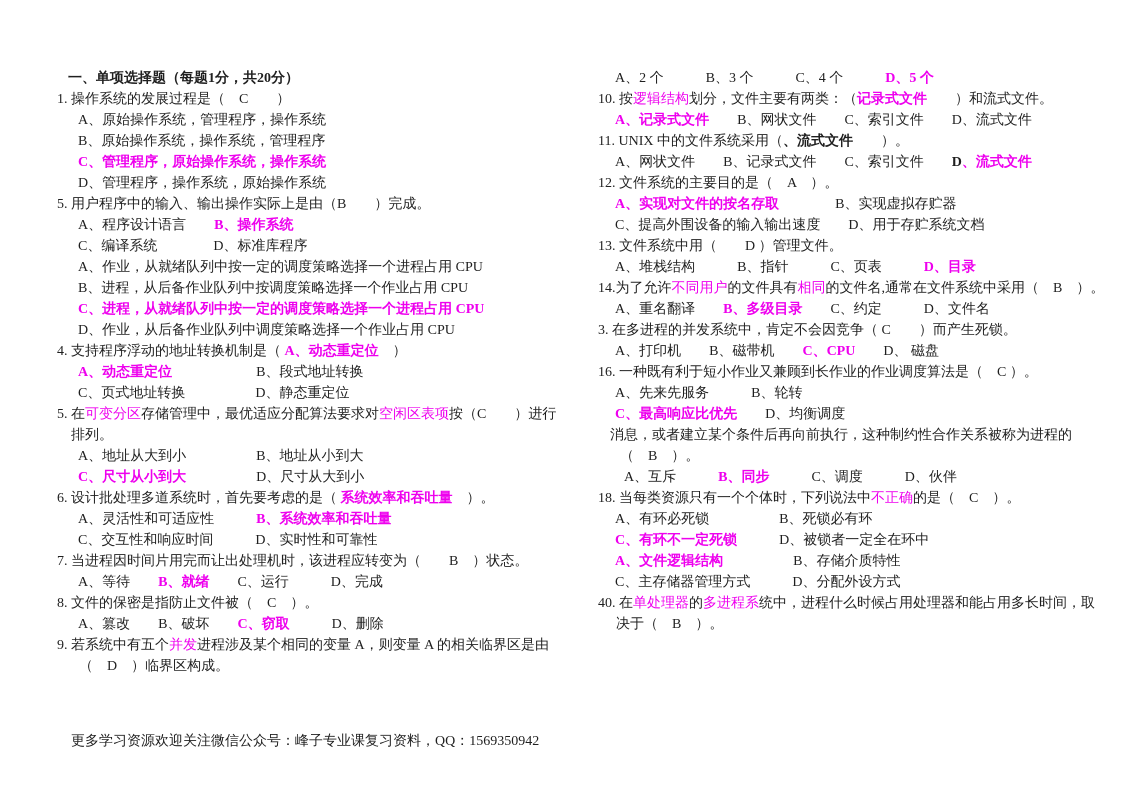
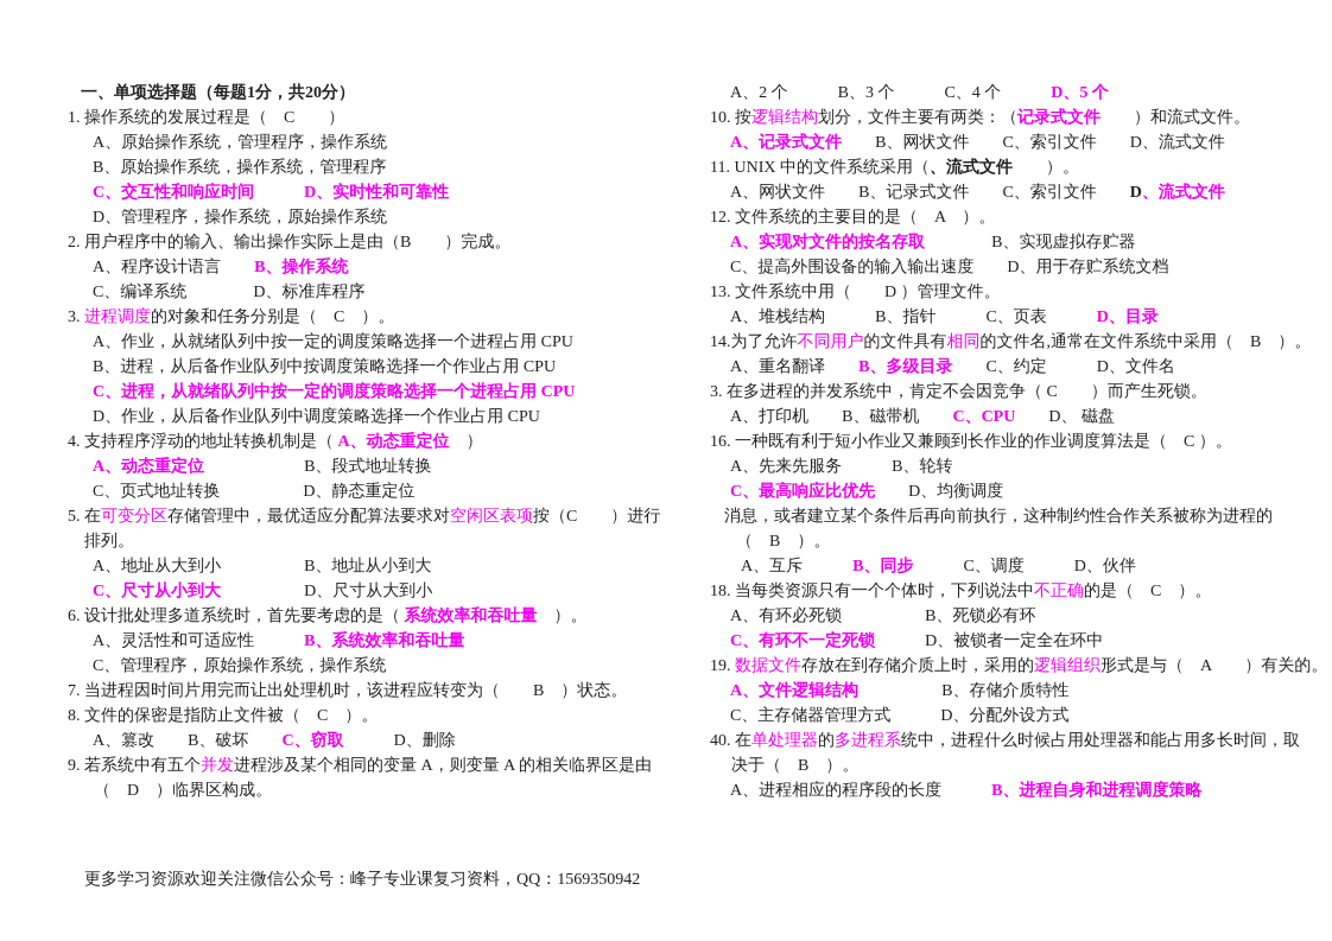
  一、单项选择题（每题1分，共20分）
  1. 操作系统的发展过程是（ C ）
  A、原始操作系统，管理程序，操作系统
  B、原始操作系统，操作系统，管理程序
- C、管理程序，原始操作系统，操作系统
+ C、交互性和响应时间 D、实时性和可靠性
  D、管理程序，操作系统，原始操作系统
- 5. 用户程序中的输入、输出操作实际上是由（B ）完成。
+ 2. 用户程序中的输入、输出操作实际上是由（B ）完成。
  A、程序设计语言 B、操作系统
  C、编译系统 D、标准库程序
+ 3. 进程调度的对象和任务分别是（ C ）。
  A、作业，从就绪队列中按一定的调度策略选择一个进程占用 CPU
  B、进程，从后备作业队列中按调度策略选择一个作业占用 CPU
  C、进程，从就绪队列中按一定的调度策略选择一个进程占用 CPU
  D、作业，从后备作业队列中调度策略选择一个作业占用 CPU
  4. 支持程序浮动的地址转换机制是（ A、动态重定位 ）
  A、动态重定位 B、段式地址转换
  C、页式地址转换 D、静态重定位
  5. 在可变分区存储管理中，最优适应分配算法要求对空闲区表项按（C ）进行
  排列。
  A、地址从大到小 B、地址从小到大
  C、尺寸从小到大 D、尺寸从大到小
  6. 设计批处理多道系统时，首先要考虑的是（ 系统效率和吞吐量 ）。
  A、灵活性和可适应性 B、系统效率和吞吐量
- C、交互性和响应时间 D、实时性和可靠性
+ C、管理程序，原始操作系统，操作系统
  7. 当进程因时间片用完而让出处理机时，该进程应转变为（ B ）状态。
- A、等待 B、就绪 C、运行 D、完成
  8. 文件的保密是指防止文件被（ C ）。
  A、篡改 B、破坏 C、窃取 D、删除
  9. 若系统中有五个并发进程涉及某个相同的变量 A，则变量 A 的相关临界区是由
  （ D ）临界区构成。
  A、2 个 B、3 个 C、4 个 D、5 个
  10. 按逻辑结构划分，文件主要有两类：（记录式文件 ）和流式文件。
  A、记录式文件 B、网状文件 C、索引文件 D、流式文件
  11. UNIX 中的文件系统采用（、流式文件 ）。
  A、网状文件 B、记录式文件 C、索引文件 D、流式文件
  12. 文件系统的主要目的是（ A ）。
  A、实现对文件的按名存取 B、实现虚拟存贮器
  C、提高外围设备的输入输出速度 D、用于存贮系统文档
  13. 文件系统中用（ D ）管理文件。
  A、堆栈结构 B、指针 C、页表 D、目录
  14.为了允许不同用户的文件具有相同的文件名,通常在文件系统中采用（ B ）。
  A、重名翻译 B、多级目录 C、约定 D、文件名
  3. 在多进程的并发系统中，肯定不会因竞争（ C ）而产生死锁。
  A、打印机 B、磁带机 C、CPU D、 磁盘
  16. 一种既有利于短小作业又兼顾到长作业的作业调度算法是（ C ）。
  A、先来先服务 B、轮转
  C、最高响应比优先 D、均衡调度
  消息，或者建立某个条件后再向前执行，这种制约性合作关系被称为进程的
  （ B ）。
  A、互斥 B、同步 C、调度 D、伙伴
  18. 当每类资源只有一个个体时，下列说法中不正确的是（ C ）。
  A、有环必死锁 B、死锁必有环
  C、有环不一定死锁 D、被锁者一定全在环中
+ 19. 数据文件存放在到存储介质上时，采用的逻辑组织形式是与（ A ）有关的。
  A、文件逻辑结构 B、存储介质特性
  C、主存储器管理方式 D、分配外设方式
  40. 在单处理器的多进程系统中，进程什么时候占用处理器和能占用多长时间，取
  决于（ B ）。
+ A、进程相应的程序段的长度 B、进程自身和进程调度策略
  更多学习资源欢迎关注微信公众号：峰子专业课复习资料，QQ：1569350942
